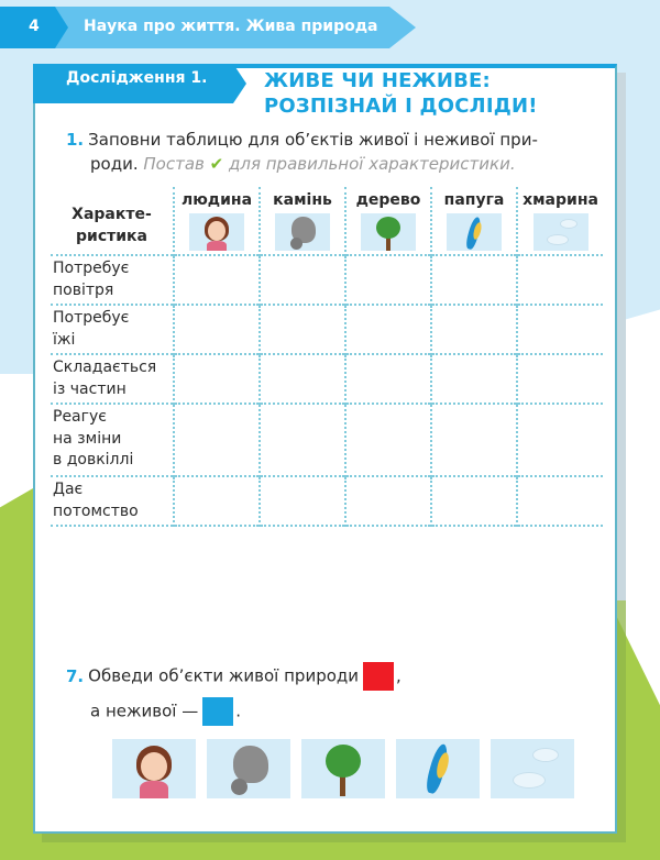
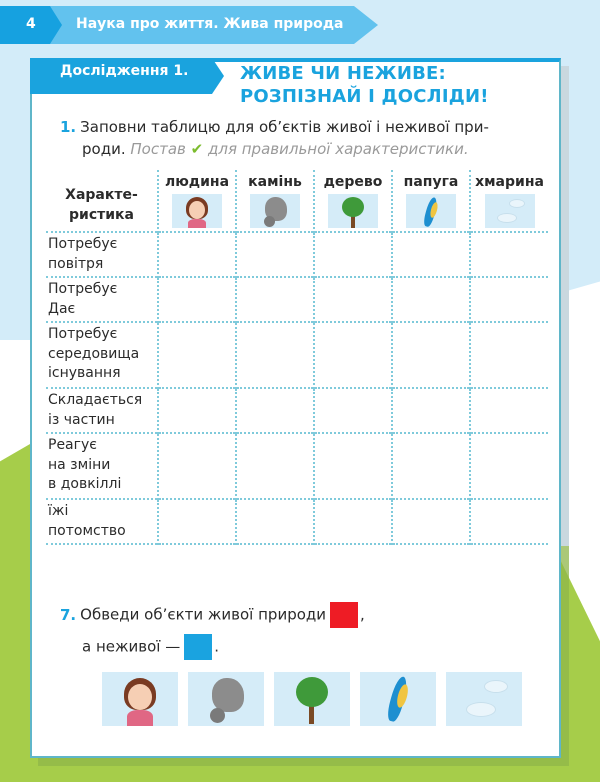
  4
  Наука про життя. Жива природа
  Дослідження 1.
  ЖИВЕ ЧИ НЕЖИВЕ:
  РОЗПІЗНАЙ І ДОСЛІДИ!
  1. Заповни таблицю для об’єктів живої і неживої при-
  роди. Постав ✔ для правильної характеристики.
  Характе- ристика	людина	камінь	дерево	папуга	хмарина
  Потребуєповітря
- Потребуєїжі
+ ПотребуєДає
+ Потребуєсередовищаіснування
  Складаєтьсяіз частин
  Реагуєна змінив довкіллі
- Даєпотомство
+ їжіпотомство
  7. Обведи об’єкти живої природи ,
  а неживої — .
